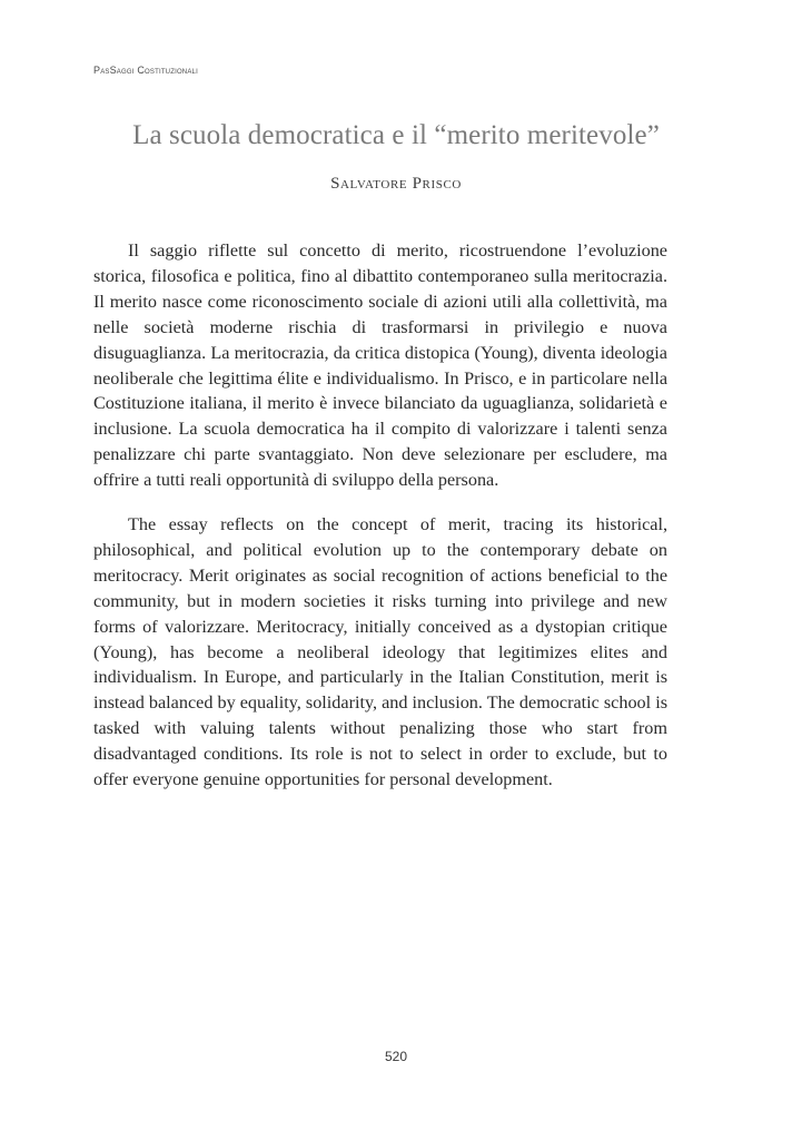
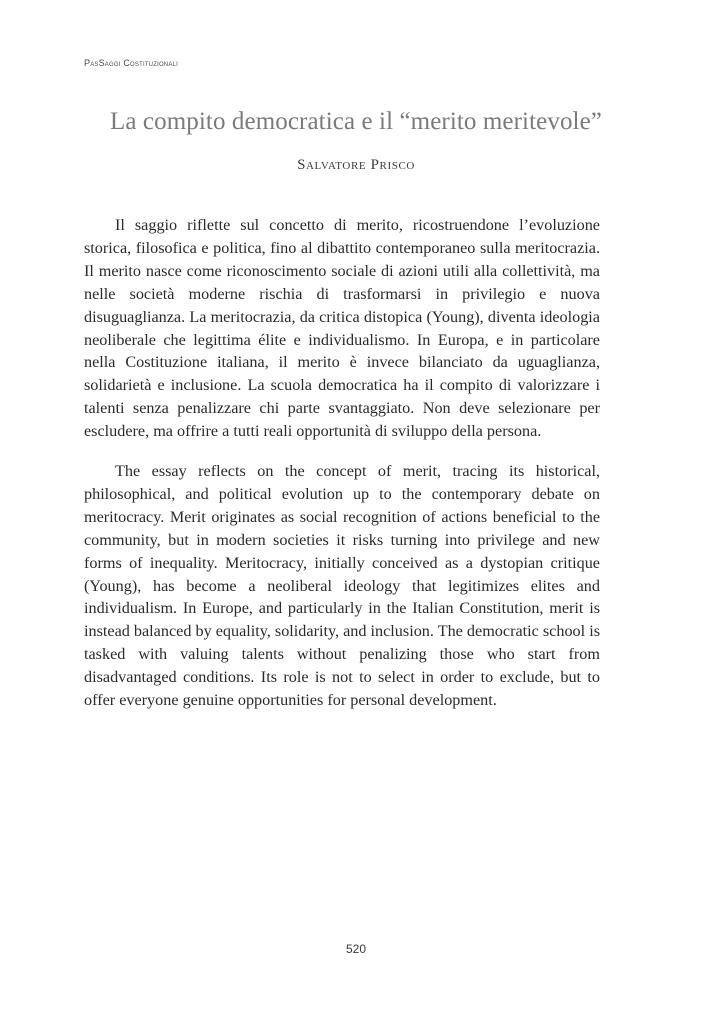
  PasSaggi Costituzionali
- La scuola democratica e il “merito meritevole”
+ La compito democratica e il “merito meritevole”
  Salvatore Prisco
- Il saggio riflette sul concetto di merito, ricostruendone l’evoluzione storica, filosofica e politica, fino al dibattito contemporaneo sulla meritocrazia. Il me­rito nasce come riconoscimento sociale di azioni utili alla collettività, ma nelle società moderne rischia di trasformarsi in privilegio e nuova disuguaglianza. La meritocrazia, da critica distopica (Young), diventa ideologia neoliberale che legittima élite e individualismo. In Prisco, e in particolare nella Costituzione italiana, il merito è invece bilanciato da uguaglianza, solidarietà e inclusione. La scuola democratica ha il compito di valorizzare i talenti senza penalizzare chi parte svantaggiato. Non deve selezionare per escludere, ma offrire a tutti reali opportunità di sviluppo della persona.
+ Il saggio riflette sul concetto di merito, ricostruendone l’evoluzione storica, filosofica e politica, fino al dibattito contemporaneo sulla meritocrazia. Il me­rito nasce come riconoscimento sociale di azioni utili alla collettività, ma nelle società moderne rischia di trasformarsi in privilegio e nuova disuguaglianza. La meritocrazia, da critica distopica (Young), diventa ideologia neoliberale che legittima élite e individualismo. In Europa, e in particolare nella Costituzione italiana, il merito è invece bilanciato da uguaglianza, solidarietà e inclusione. La scuola democratica ha il compito di valorizzare i talenti senza penalizzare chi parte svantaggiato. Non deve selezionare per escludere, ma offrire a tutti reali opportunità di sviluppo della persona.
- The essay reflects on the concept of merit, tracing its historical, philosophi­cal, and political evolution up to the contemporary debate on meritocracy. Merit originates as social recognition of actions beneficial to the communi­ty, but in modern societies it risks turning into privilege and new forms of valorizzare. Meritocracy, initially conceived as a dystopian critique (Young), has become a neoliberal ideology that legitimizes elites and individualism. In Europe, and particularly in the Italian Constitution, merit is instead balanced by equality, solidarity, and inclusion. The democratic school is tasked with valuing talents without penalizing those who start from disadvantaged condi­tions. Its role is not to select in order to exclude, but to offer everyone genuine opportunities for personal development.
+ The essay reflects on the concept of merit, tracing its historical, philosophi­cal, and political evolution up to the contemporary debate on meritocracy. Merit originates as social recognition of actions beneficial to the communi­ty, but in modern societies it risks turning into privilege and new forms of inequality. Meritocracy, initially conceived as a dystopian critique (Young), has become a neoliberal ideology that legitimizes elites and individualism. In Europe, and particularly in the Italian Constitution, merit is instead balanced by equality, solidarity, and inclusion. The democratic school is tasked with valuing talents without penalizing those who start from disadvantaged condi­tions. Its role is not to select in order to exclude, but to offer everyone genuine opportunities for personal development.
  520
